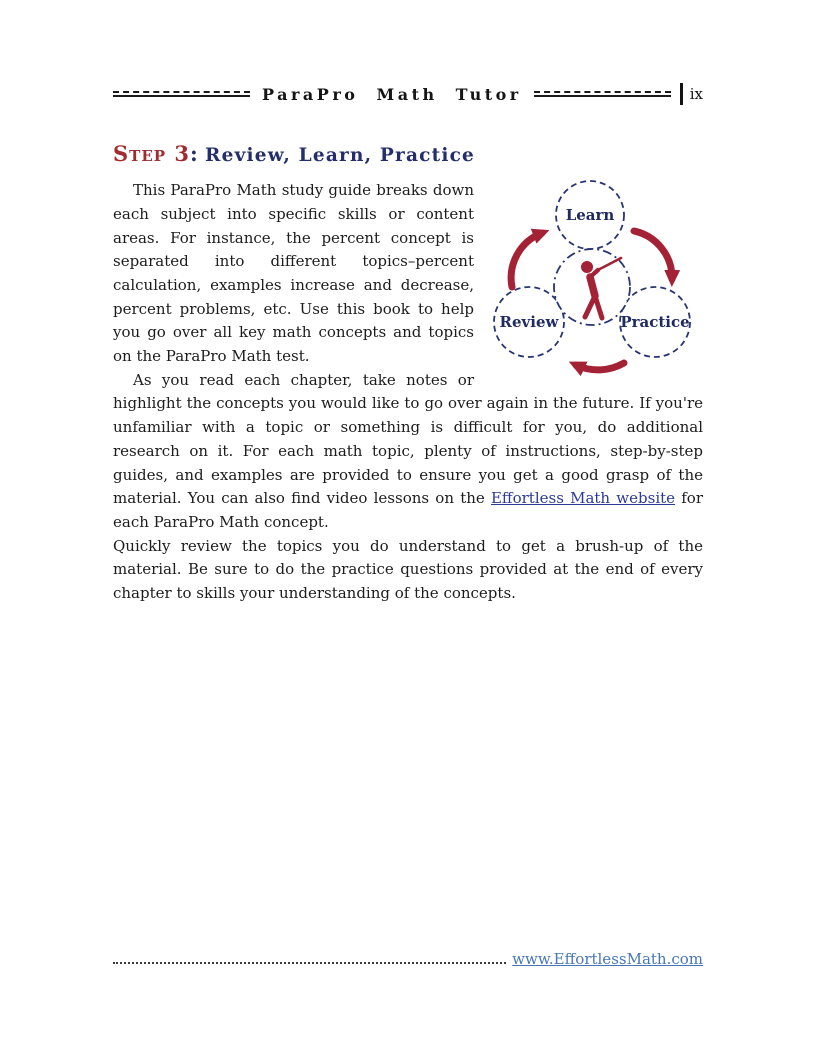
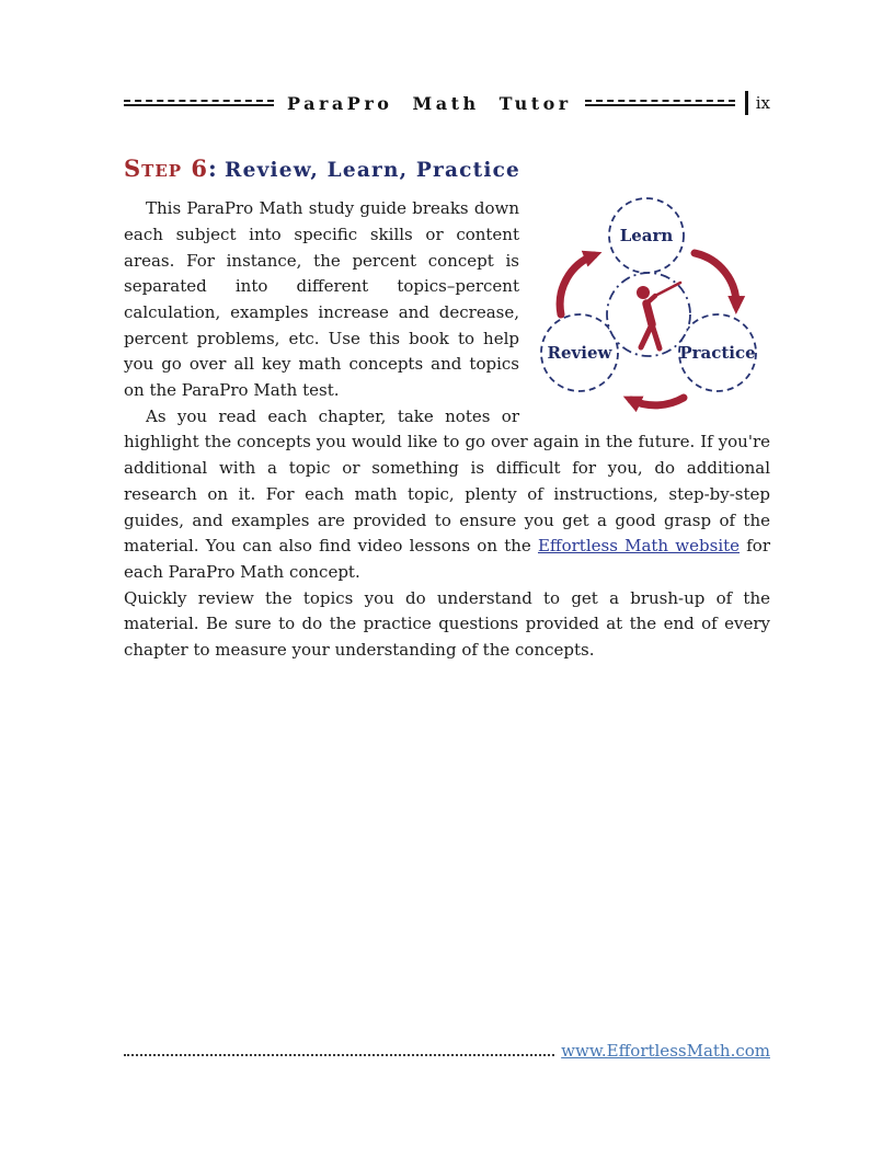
  ParaPro Math Tutor
  ix
- Step 3: Review, Learn, Practice
+ Step 6: Review, Learn, Practice
  Learn
  Review
  Practice
  This ParaPro Math study guide breaks down each subject into specific skills or content areas. For instance, the percent concept is separated into different topics–percent calculation, examples increase and decrease, percent problems, etc. Use this book to help you go over all key math concepts and topics on the ParaPro Math test.
- As you read each chapter, take notes or highlight the concepts you would like to go over again in the future. If you're unfamiliar with a topic or something is difficult for you, do additional research on it. For each math topic, plenty of instructions, step-by-step guides, and examples are provided to ensure you get a good grasp of the material. You can also find video lessons on the Effortless Math website for each ParaPro Math concept.
+ As you read each chapter, take notes or highlight the concepts you would like to go over again in the future. If you're additional with a topic or something is difficult for you, do additional research on it. For each math topic, plenty of instructions, step-by-step guides, and examples are provided to ensure you get a good grasp of the material. You can also find video lessons on the Effortless Math website for each ParaPro Math concept.
- Quickly review the topics you do understand to get a brush-up of the material. Be sure to do the practice questions provided at the end of every chapter to skills your understanding of the concepts.
+ Quickly review the topics you do understand to get a brush-up of the material. Be sure to do the practice questions provided at the end of every chapter to measure your understanding of the concepts.
  www.EffortlessMath.com
